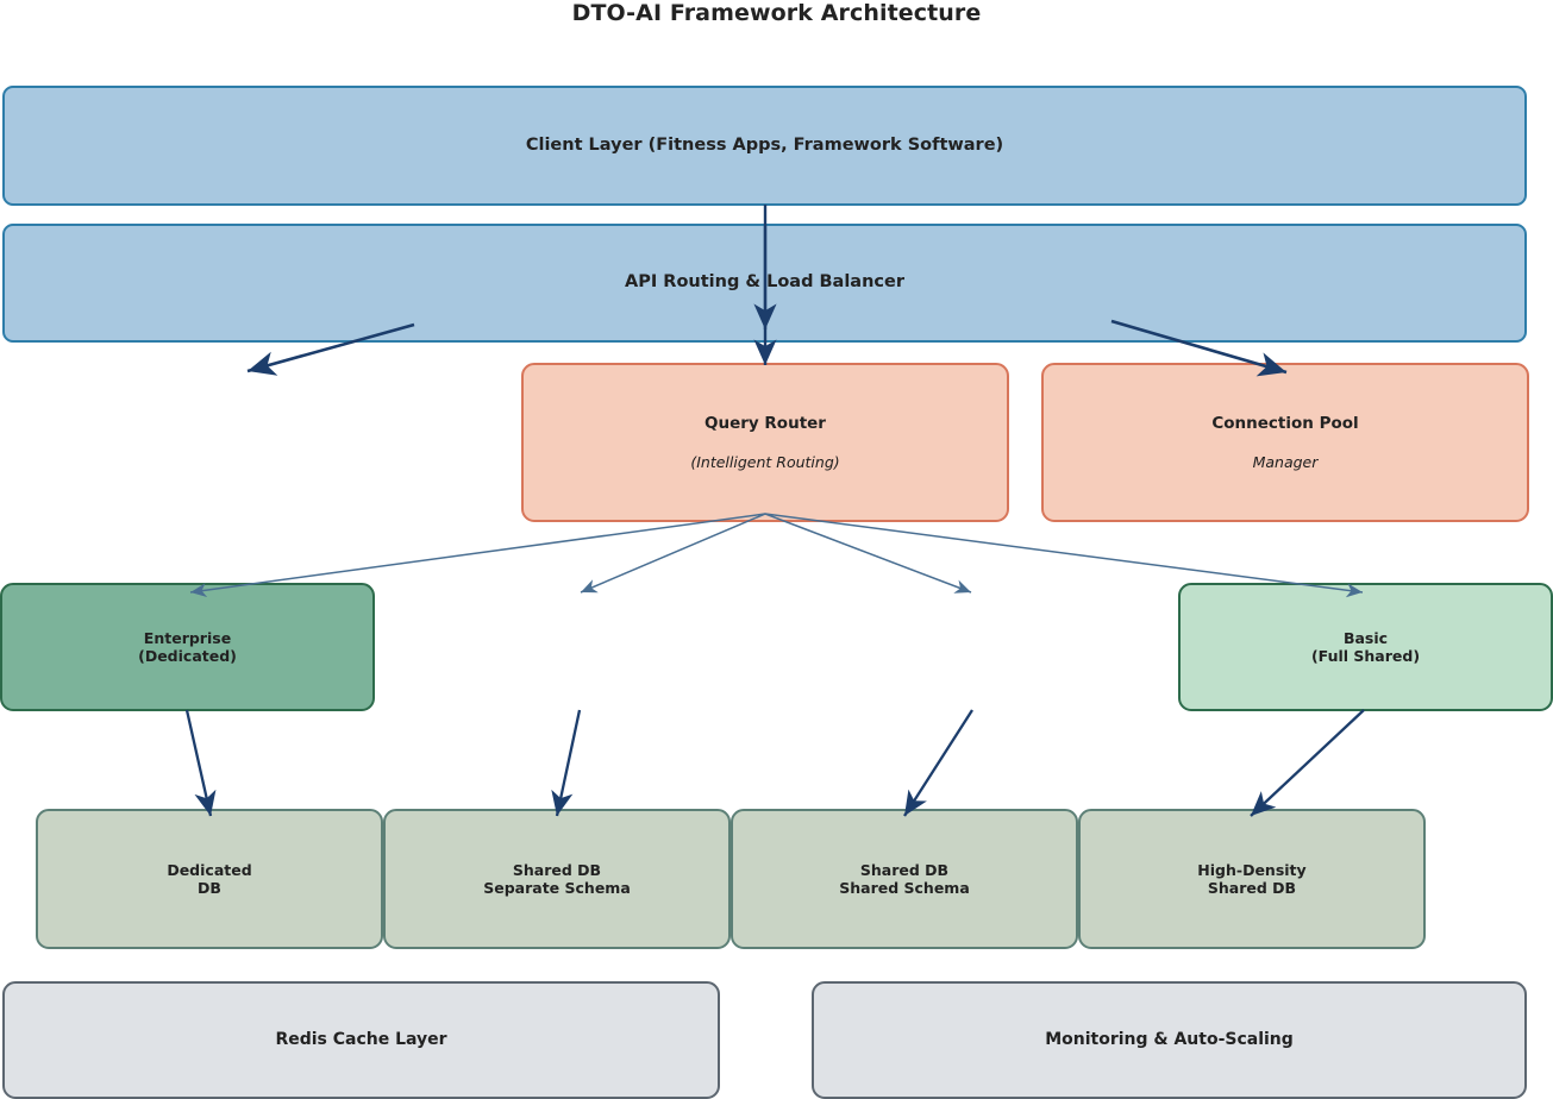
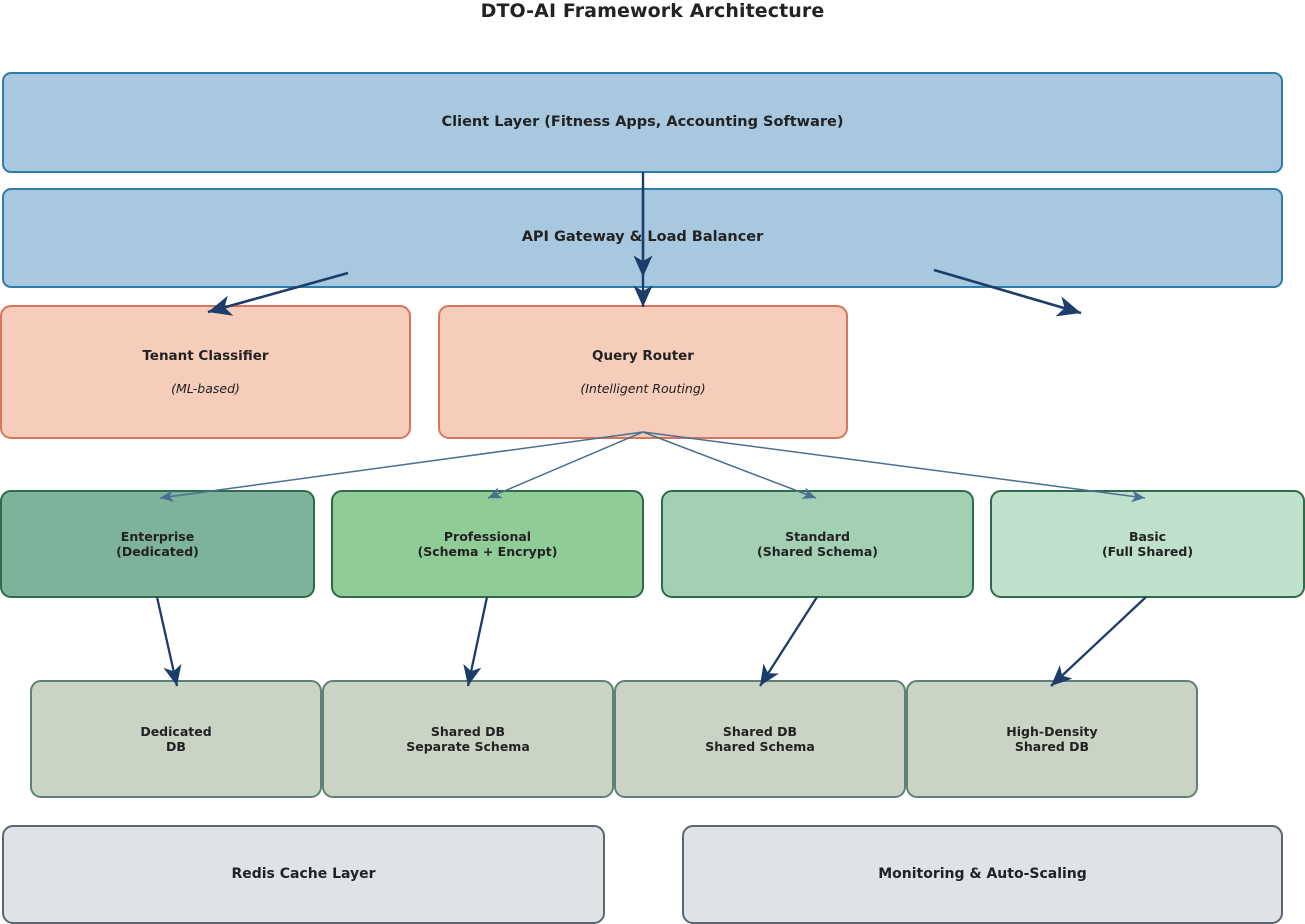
  DTO-AI Framework Architecture
- Client Layer (Fitness Apps, Framework Software)
+ Client Layer (Fitness Apps, Accounting Software)
- API Routing & Load Balancer
+ API Gateway & Load Balancer
+ Tenant Classifier
+ (ML-based)
  Query Router
  (Intelligent Routing)
- Connection Pool
- Manager
  Enterprise
  (Dedicated)
+ Professional
+ (Schema + Encrypt)
+ Standard
+ (Shared Schema)
  Basic
  (Full Shared)
  Dedicated
  DB
  Shared DB
  Separate Schema
  Shared DB
  Shared Schema
  High-Density
  Shared DB
  Redis Cache Layer
  Monitoring & Auto-Scaling
